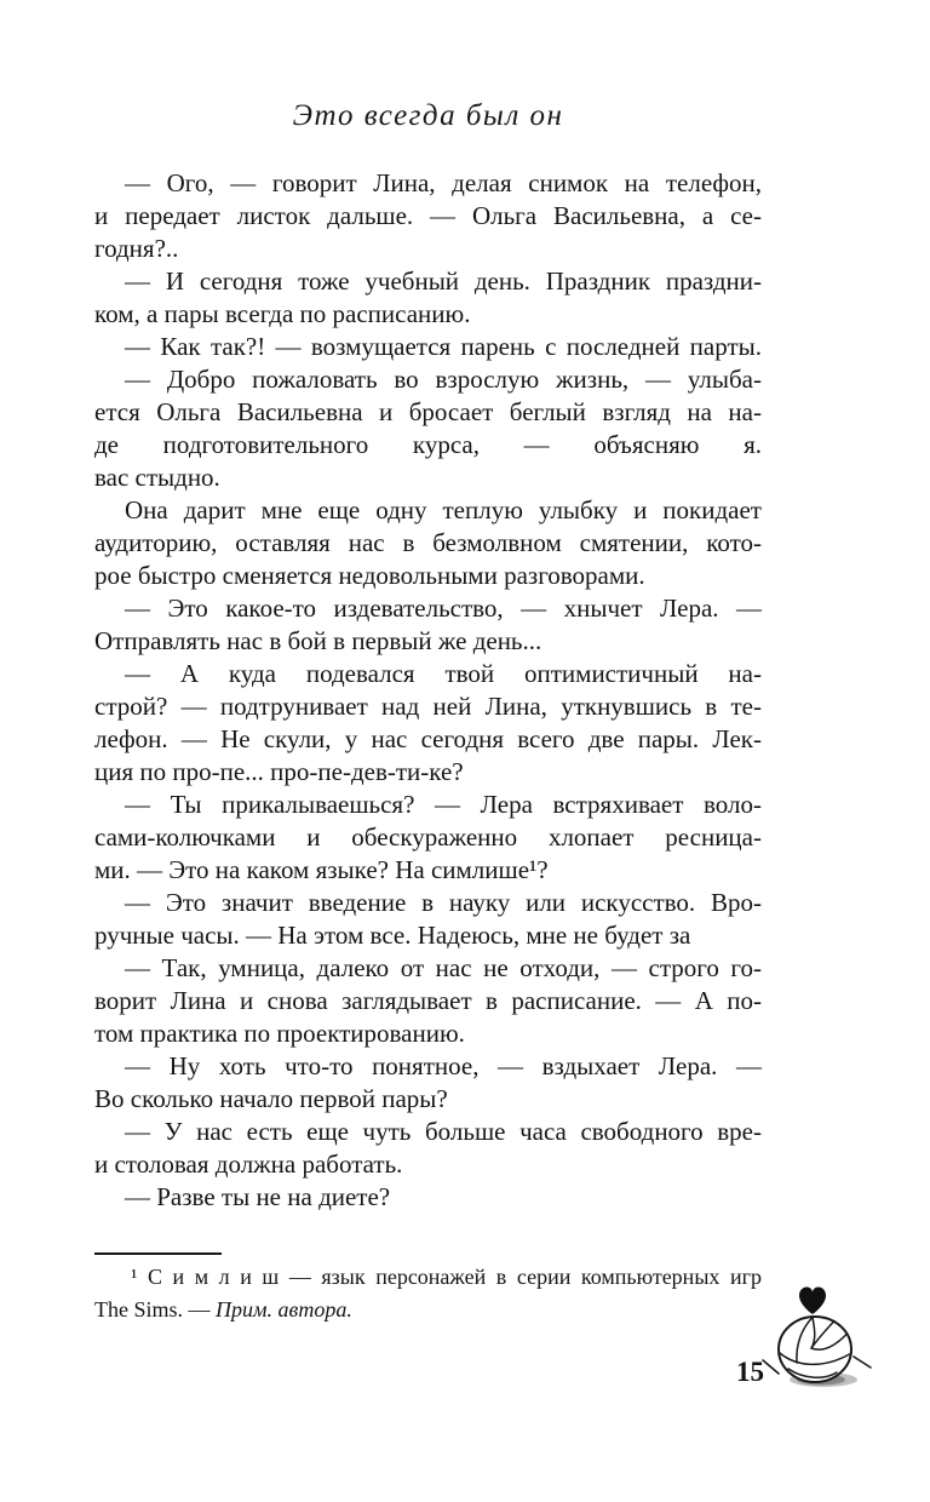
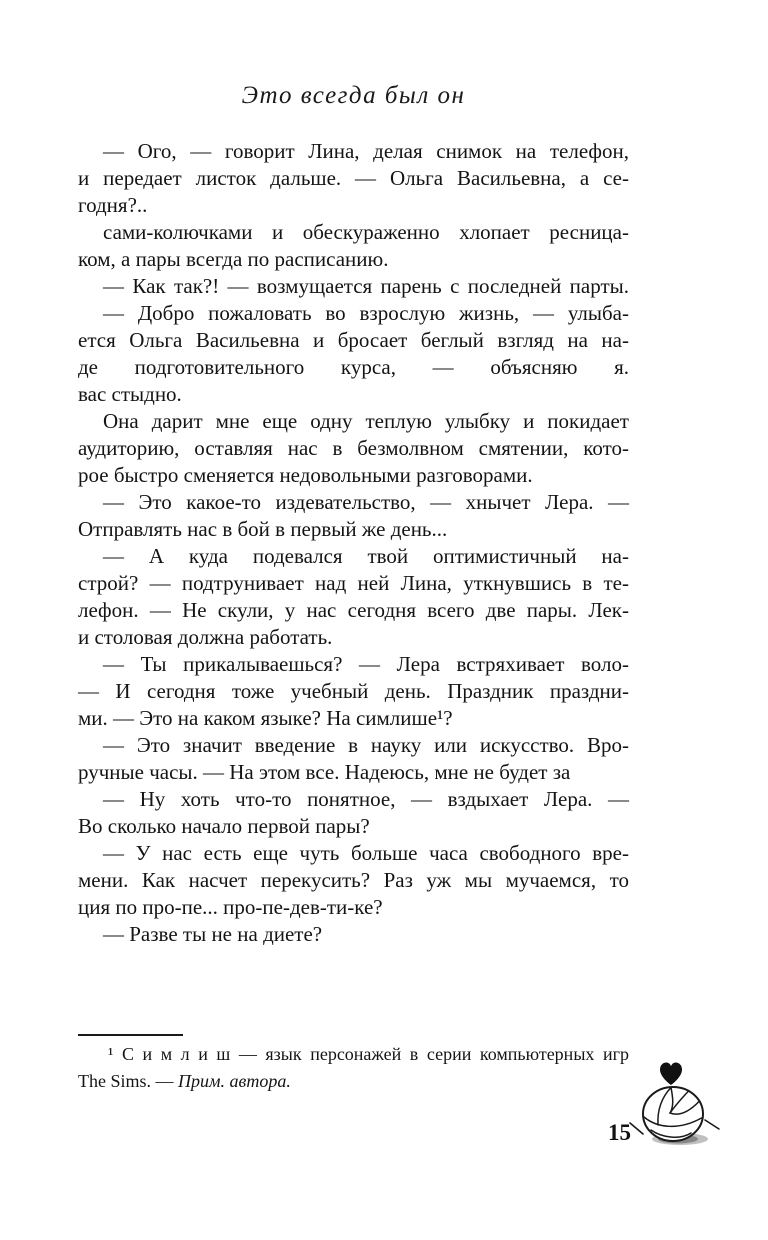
  Это всегда был он
  — Ого, — говорит Лина, делая снимок на телефон,
  и передает листок дальше. — Ольга Васильевна, а се-
  годня?..
- — И сегодня тоже учебный день. Праздник праздни-
+ сами-колючками и обескураженно хлопает ресница-
  ком, а пары всегда по расписанию.
  — Как так?! — возмущается парень с последней парты.
  — Добро пожаловать во взрослую жизнь, — улыба-
  ется Ольга Васильевна и бросает беглый взгляд на на-
  де подготовительного курса, — объясняю я.
  вас стыдно.
  Она дарит мне еще одну теплую улыбку и покидает
  аудиторию, оставляя нас в безмолвном смятении, кото-
  рое быстро сменяется недовольными разговорами.
  — Это какое-то издевательство, — хнычет Лера. —
  Отправлять нас в бой в первый же день...
  — А куда подевался твой оптимистичный на-
  строй? — подтрунивает над ней Лина, уткнувшись в те-
  лефон. — Не скули, у нас сегодня всего две пары. Лек-
- ция по про-пе... про-пе-дев-ти-ке?
+ и столовая должна работать.
  — Ты прикалываешься? — Лера встряхивает воло-
- сами-колючками и обескураженно хлопает ресница-
+ — И сегодня тоже учебный день. Праздник праздни-
  ми. — Это на каком языке? На симлише¹?
  — Это значит введение в науку или искусство. Вро-
  ручные часы. — На этом все. Надеюсь, мне не будет за
- — Так, умница, далеко от нас не отходи, — строго го-
- ворит Лина и снова заглядывает в расписание. — А по-
- том практика по проектированию.
  — Ну хоть что-то понятное, — вздыхает Лера. —
  Во сколько начало первой пары?
  — У нас есть еще чуть больше часа свободного вре-
+ мени. Как насчет перекусить? Раз уж мы мучаемся, то
- и столовая должна работать.
+ ция по про-пе... про-пе-дев-ти-ке?
  — Разве ты не на диете?
  ¹ С и м л и ш — язык персонажей в серии компьютерных игр
  The Sims. — Прим. автора.
  15
